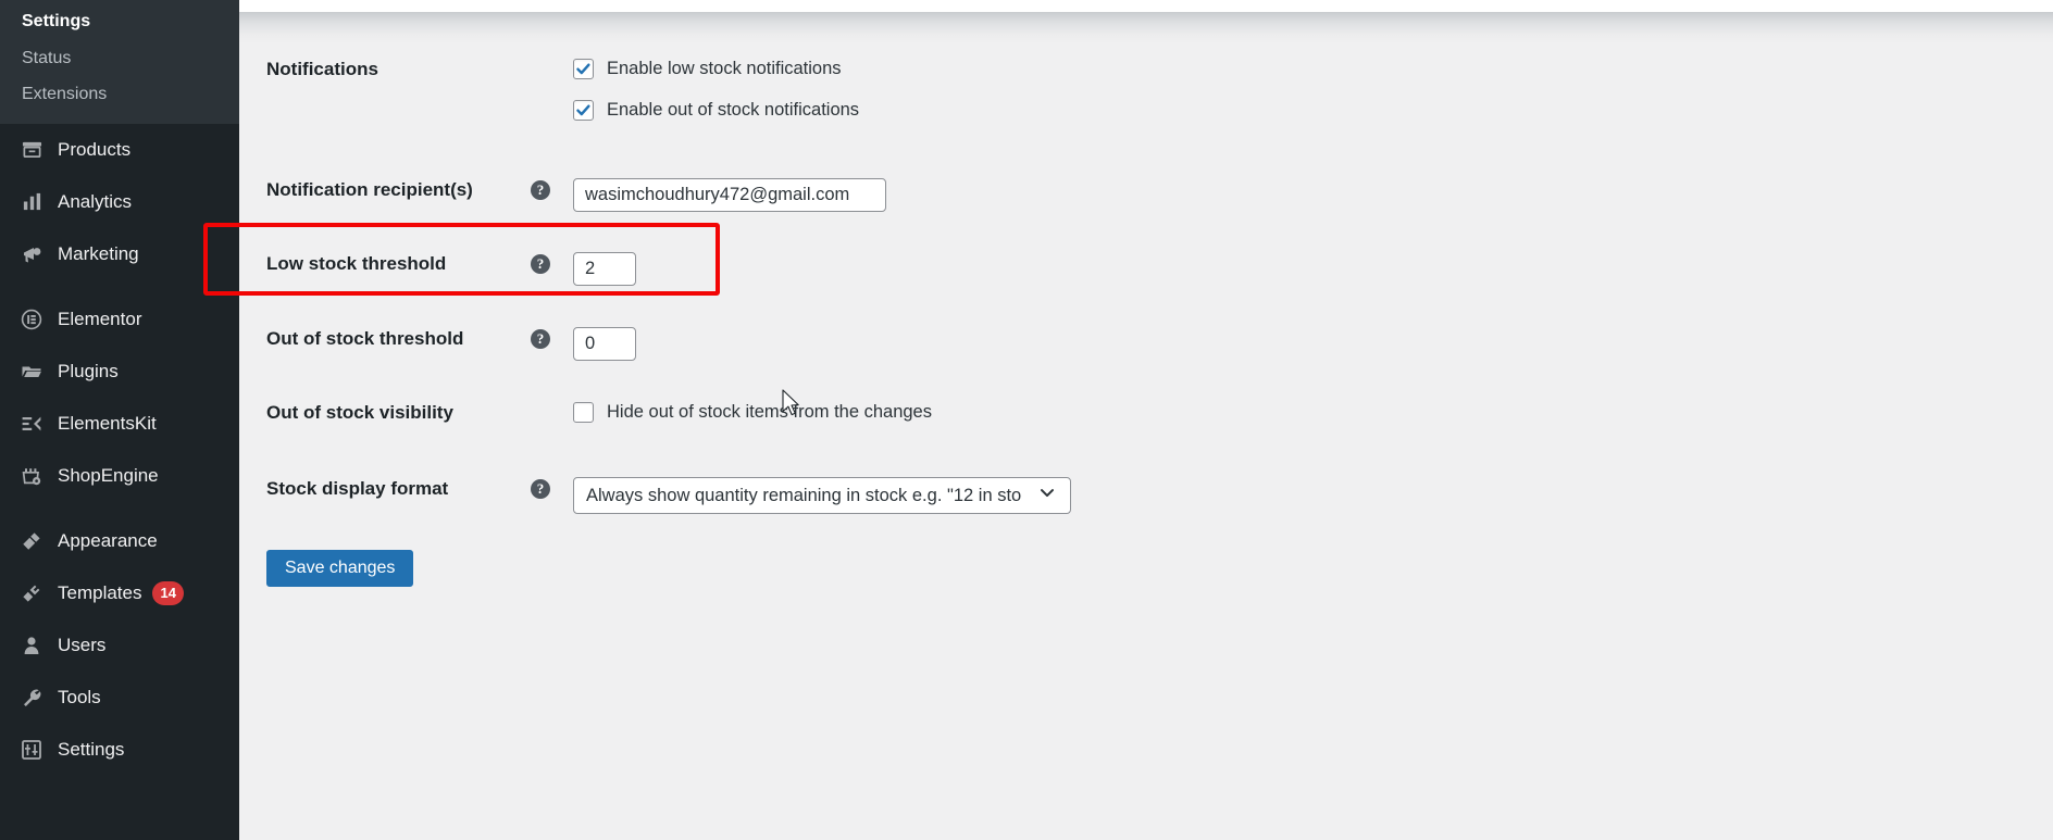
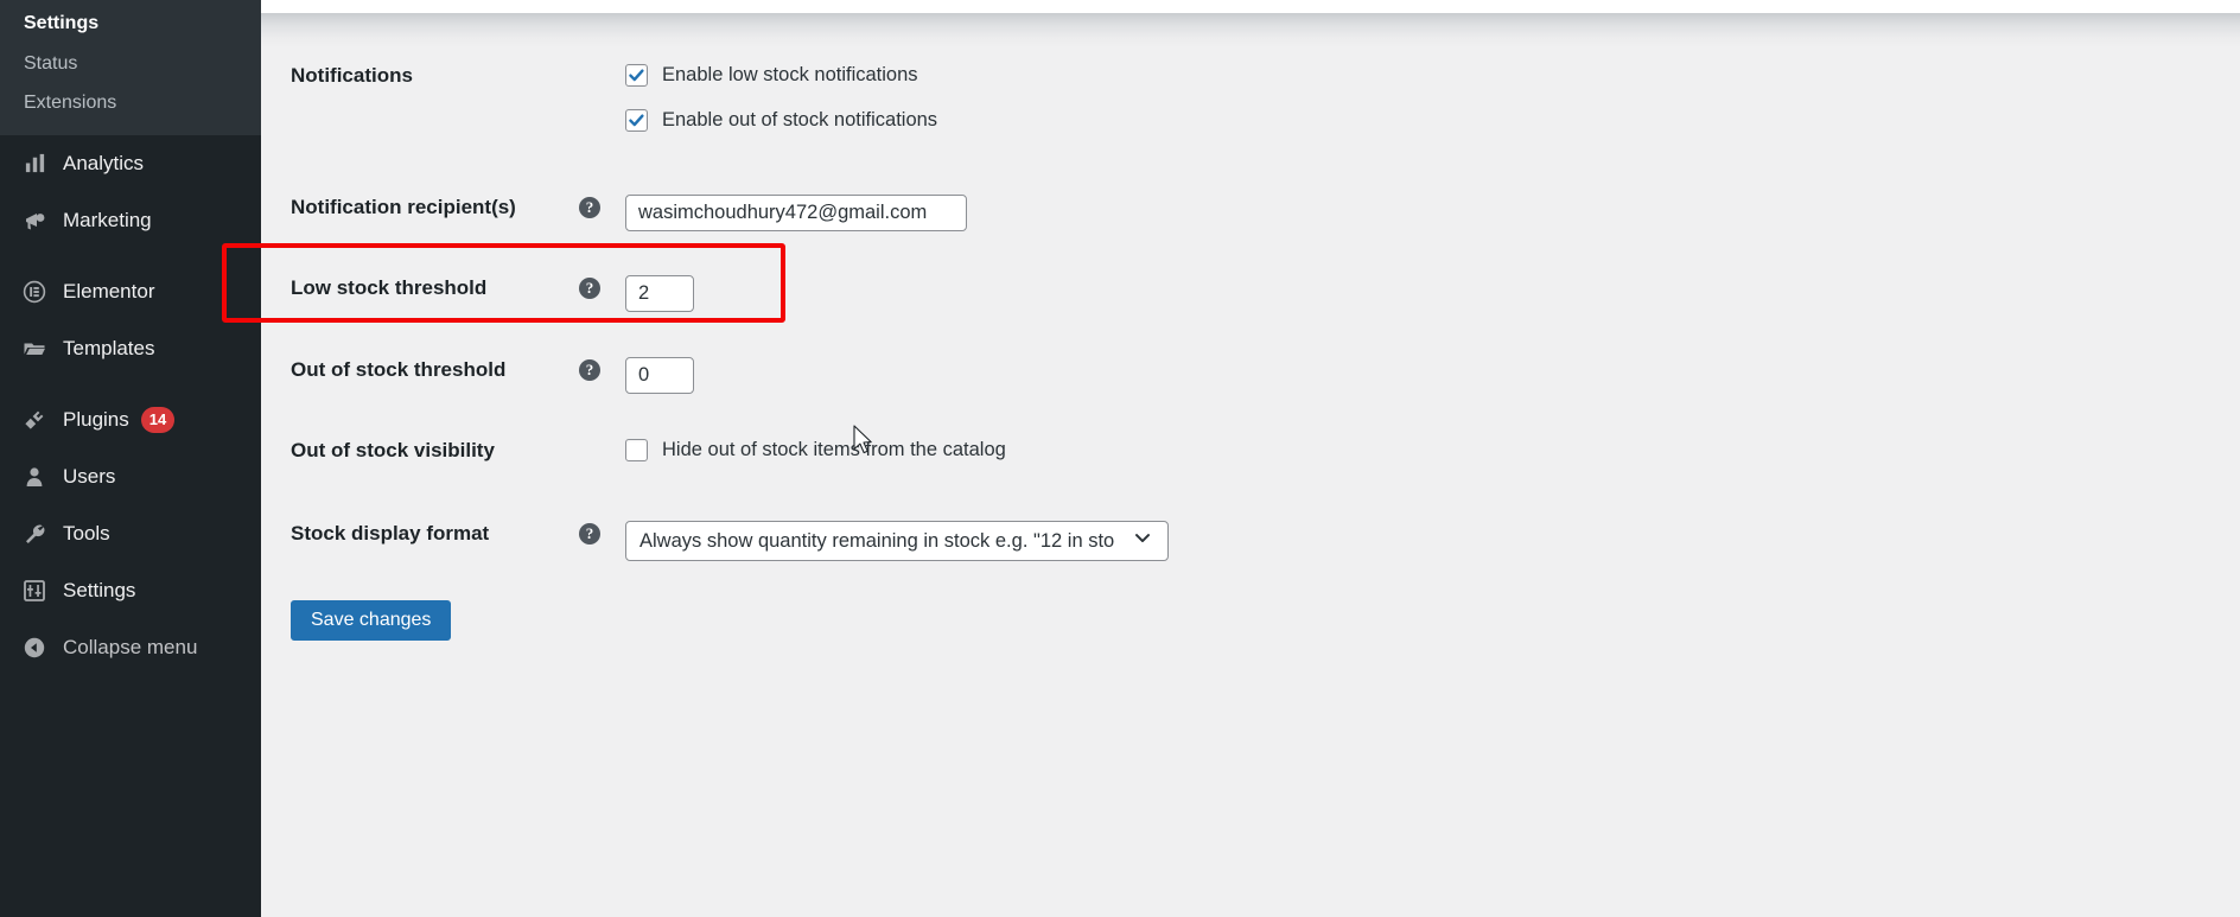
  Settings
  Status
  Extensions
- Products
  Analytics
  Marketing
  Elementor
- Plugins
+ Templates
- ElementsKit
- ShopEngine
- Appearance
- Templates
+ Plugins
  14
  Users
  Tools
  Settings
+ Collapse menu
  Notifications
  Enable low stock notifications
  Enable out of stock notifications
  Notification recipient(s)
  ?
  wasimchoudhury472@gmail.com
  Low stock threshold
  ?
  2
  Out of stock threshold
  ?
  0
  Out of stock visibility
- Hide out of stock items from the changes
+ Hide out of stock items from the catalog
  Stock display format
  ?
  Always show quantity remaining in stock e.g. "12 in sto
  Save changes
